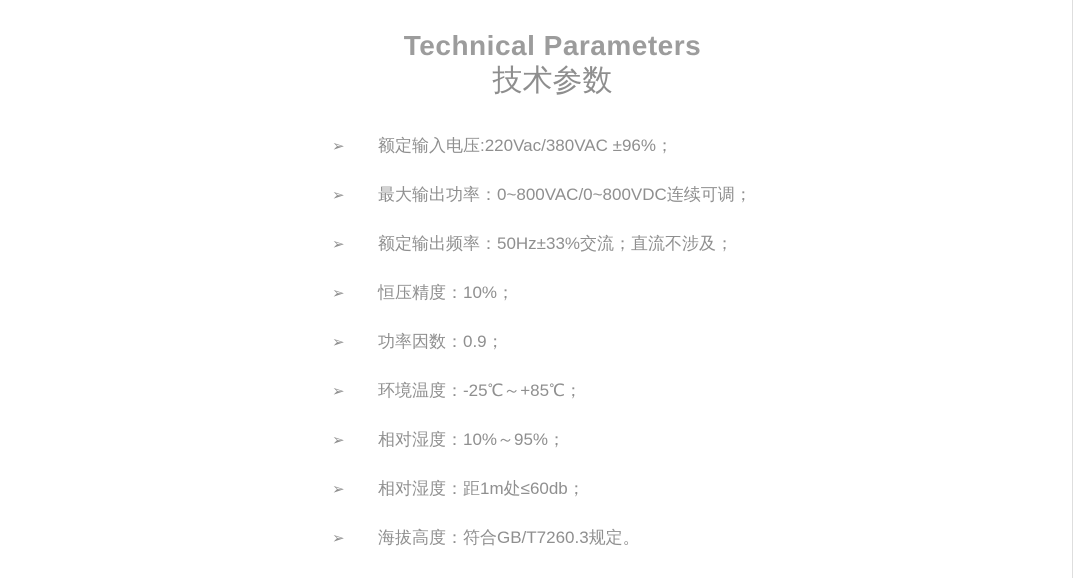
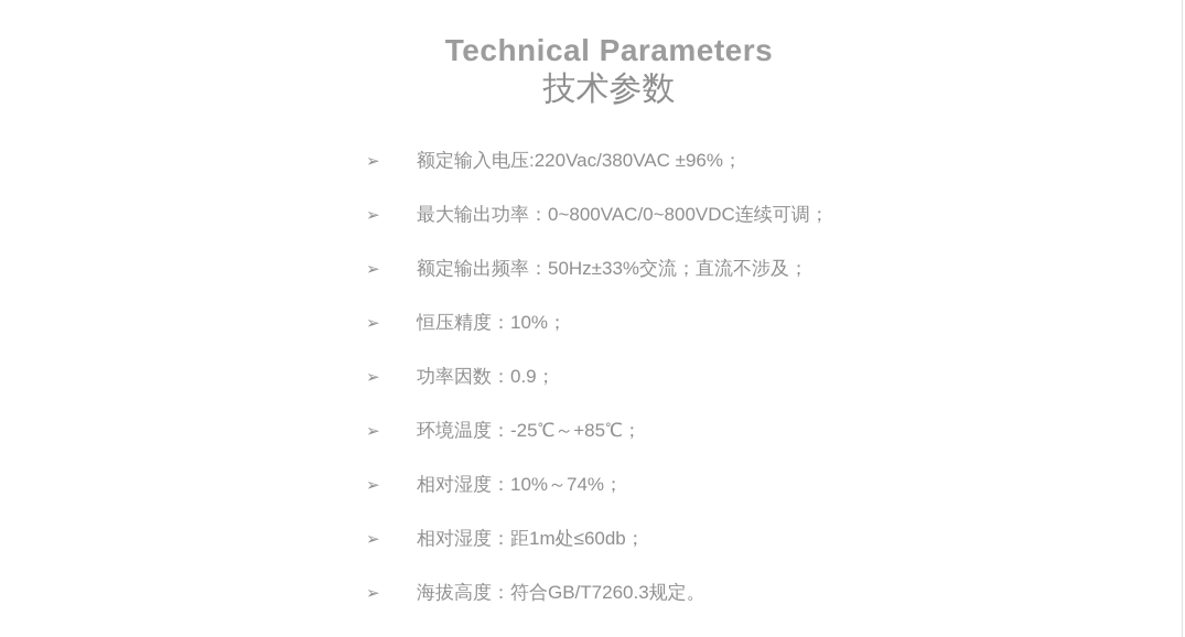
  Technical Parameters
  技术参数
  ➢
  额定输入电压:220Vac/380VAC ±96%；
  ➢
  最大输出功率：0~800VAC/0~800VDC连续可调；
  ➢
  额定输出频率：50Hz±33%交流；直流不涉及；
  ➢
  恒压精度：10%；
  ➢
  功率因数：0.9；
  ➢
  环境温度：-25℃～+85℃；
  ➢
- 相对湿度：10%～95%；
+ 相对湿度：10%～74%；
  ➢
  相对湿度：距1m处≤60db；
  ➢
  海拔高度：符合GB/T7260.3规定。
